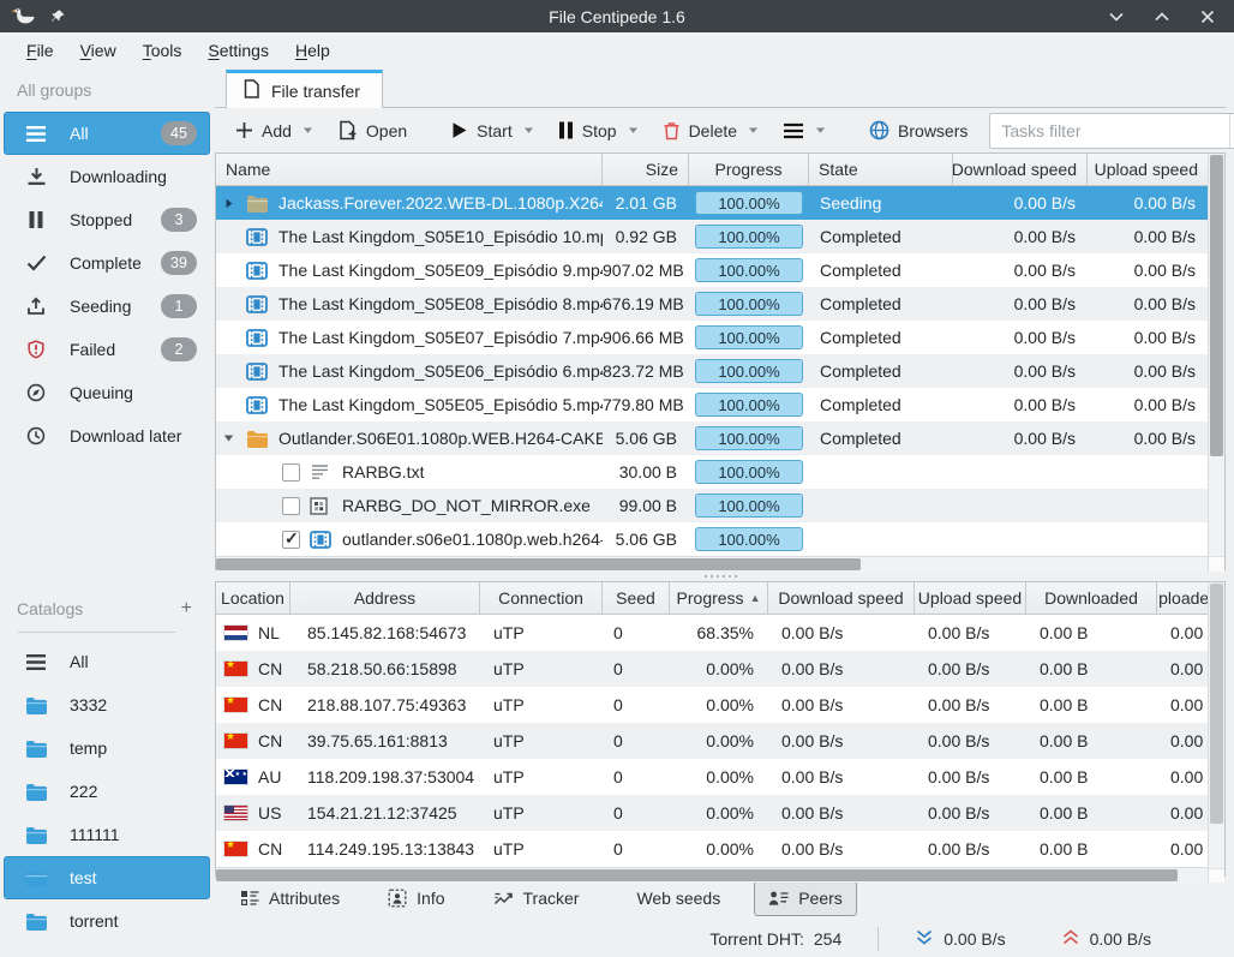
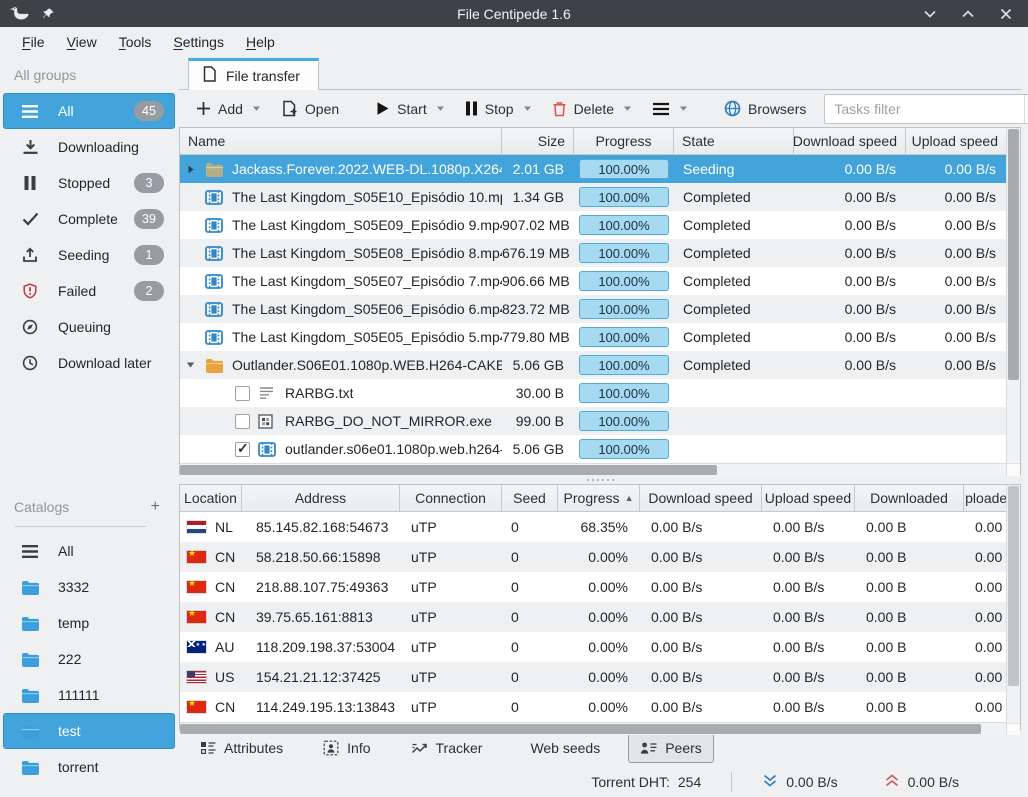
  File Centipede 1.6
  File
  View
  Tools
  Settings
  Help
  All groups
  All
  45
  Downloading
  Stopped
  3
  Complete
  39
  Seeding
  1
  Failed
  2
  Queuing
  Download later
  Catalogs
  +
  All
  3332
  temp
  222
  111111
  test
  torrent
  File transfer
  Add
  Open
  Start
  Stop
  Delete
  Browsers
  Tasks filter
  Name
  Size
  Progress
  State
  Download speed
  Upload speed
  Jackass.Forever.2022.WEB-DL.1080p.X26
  2.01 GB
  100.00%
  Seeding
  0.00 B/s
  0.00 B/s
  The Last Kingdom_S05E10_Episódio 10.m
- 0.92 GB
+ 1.34 GB
  100.00%
  Completed
  0.00 B/s
  0.00 B/s
  The Last Kingdom_S05E09_Episódio 9.mp
  907.02 MB
  100.00%
  Completed
  0.00 B/s
  0.00 B/s
  The Last Kingdom_S05E08_Episódio 8.mp
  676.19 MB
  100.00%
  Completed
  0.00 B/s
  0.00 B/s
  The Last Kingdom_S05E07_Episódio 7.mp
  906.66 MB
  100.00%
  Completed
  0.00 B/s
  0.00 B/s
  The Last Kingdom_S05E06_Episódio 6.mp
  823.72 MB
  100.00%
  Completed
  0.00 B/s
  0.00 B/s
  The Last Kingdom_S05E05_Episódio 5.mp
  779.80 MB
  100.00%
  Completed
  0.00 B/s
  0.00 B/s
  Outlander.S06E01.1080p.WEB.H264-CAKE
  5.06 GB
  100.00%
  Completed
  0.00 B/s
  0.00 B/s
  RARBG.txt
  30.00 B
  100.00%
  RARBG_DO_NOT_MIRROR.exe
  99.00 B
  100.00%
  outlander.s06e01.1080p.web.h264
  5.06 GB
  100.00%
  Location
  Address
  Connection
  Seed
  Progress
  ▲
  Download speed
  Upload speed
  Downloaded
  ploade
  NL
  85.145.82.168:54673
  uTP
  0
  68.35%
  0.00 B/s
  0.00 B/s
  0.00 B
  0.00
  CN
  58.218.50.66:15898
  uTP
  0
  0.00%
  0.00 B/s
  0.00 B/s
  0.00 B
  0.00
  CN
  218.88.107.75:49363
  uTP
  0
  0.00%
  0.00 B/s
  0.00 B/s
  0.00 B
  0.00
  CN
  39.75.65.161:8813
  uTP
  0
  0.00%
  0.00 B/s
  0.00 B/s
  0.00 B
  0.00
  AU
  118.209.198.37:53004
  uTP
  0
  0.00%
  0.00 B/s
  0.00 B/s
  0.00 B
  0.00
  US
  154.21.21.12:37425
  uTP
  0
  0.00%
  0.00 B/s
  0.00 B/s
  0.00 B
  0.00
  CN
  114.249.195.13:13843
  uTP
  0
  0.00%
  0.00 B/s
  0.00 B/s
  0.00 B
  0.00
  Attributes
  Info
  Tracker
  Web seeds
  Peers
  Torrent DHT:
  254
  0.00 B/s
  0.00 B/s
